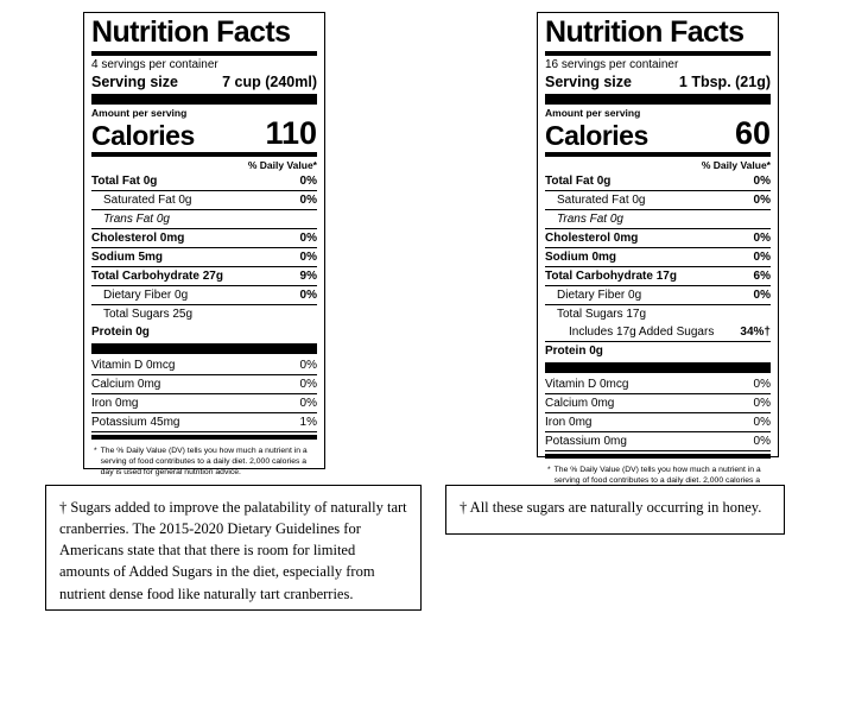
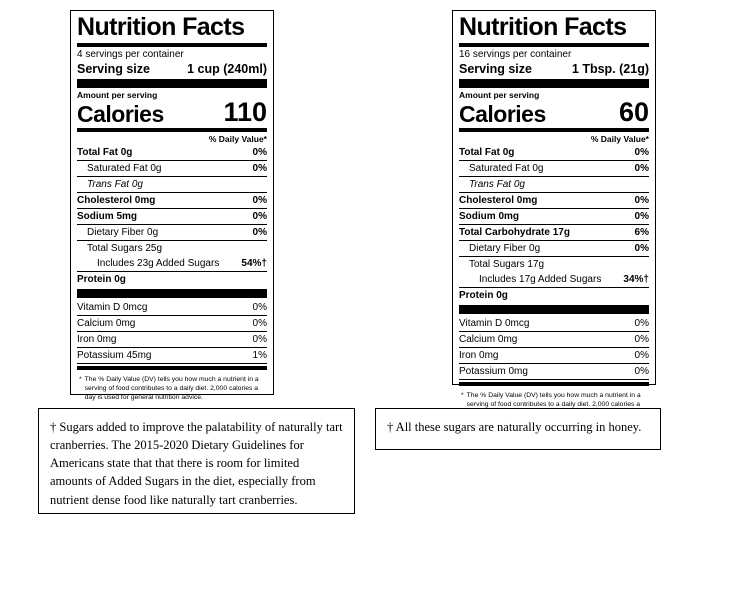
  Nutrition Facts
  4 servings per container
  Serving size
- 7 cup (240ml)
+ 1 cup (240ml)
  Amount per serving
  Calories
  110
  % Daily Value*
  Total Fat 0g
  0%
  Saturated Fat 0g
  0%
  Trans Fat 0g
  Cholesterol 0mg
  0%
  Sodium 5mg
  0%
- Total Carbohydrate 27g
- 9%
  Dietary Fiber 0g
  0%
  Total Sugars 25g
+ Includes 23g Added Sugars
+ 54%†
  Protein 0g
  Vitamin D 0mcg
  0%
  Calcium 0mg
  0%
  Iron 0mg
  0%
  Potassium 45mg
  1%
  Nutrition Facts
  16 servings per container
  Serving size
  1 Tbsp. (21g)
  Amount per serving
  Calories
  60
  % Daily Value*
  Total Fat 0g
  0%
  Saturated Fat 0g
  0%
  Trans Fat 0g
  Cholesterol 0mg
  0%
  Sodium 0mg
  0%
  Total Carbohydrate 17g
  6%
  Dietary Fiber 0g
  0%
  Total Sugars 17g
  Includes 17g Added Sugars
  34%†
  Protein 0g
  Vitamin D 0mcg
  0%
  Calcium 0mg
  0%
  Iron 0mg
  0%
  Potassium 0mg
  0%
  † Sugars added to improve the palatability of naturally tart cranberries. The 2015-2020 Dietary Guidelines for Americans state that that there is room for limited amounts of Added Sugars in the diet, especially from nutrient dense food like naturally tart cranberries.
  † All these sugars are naturally occurring in honey.
